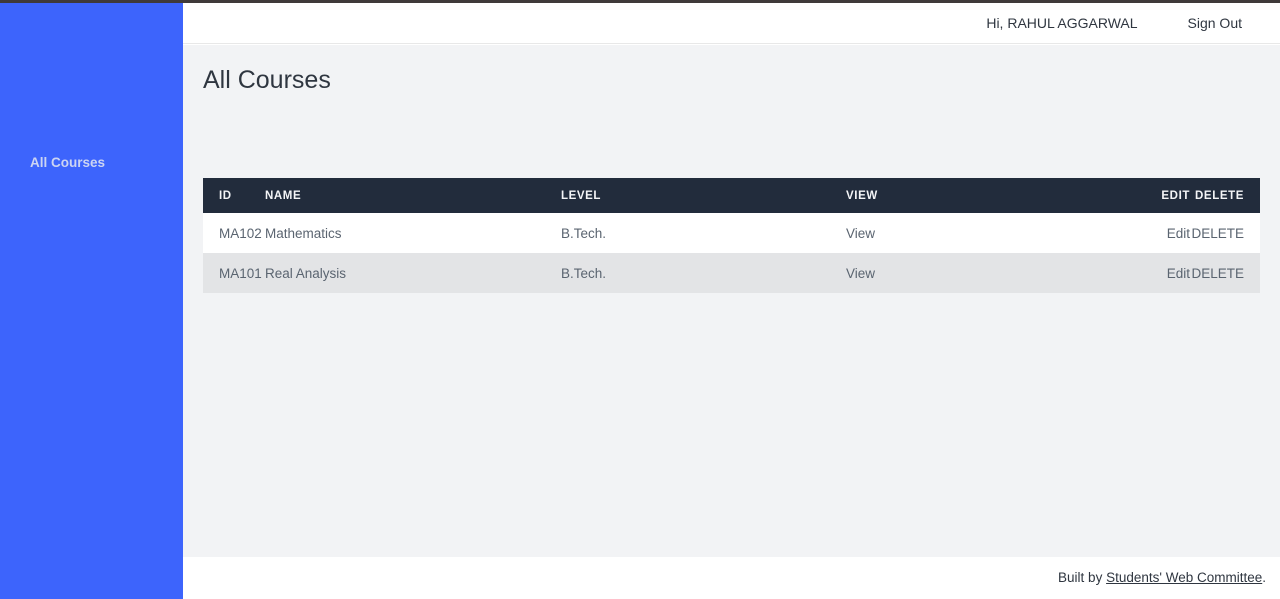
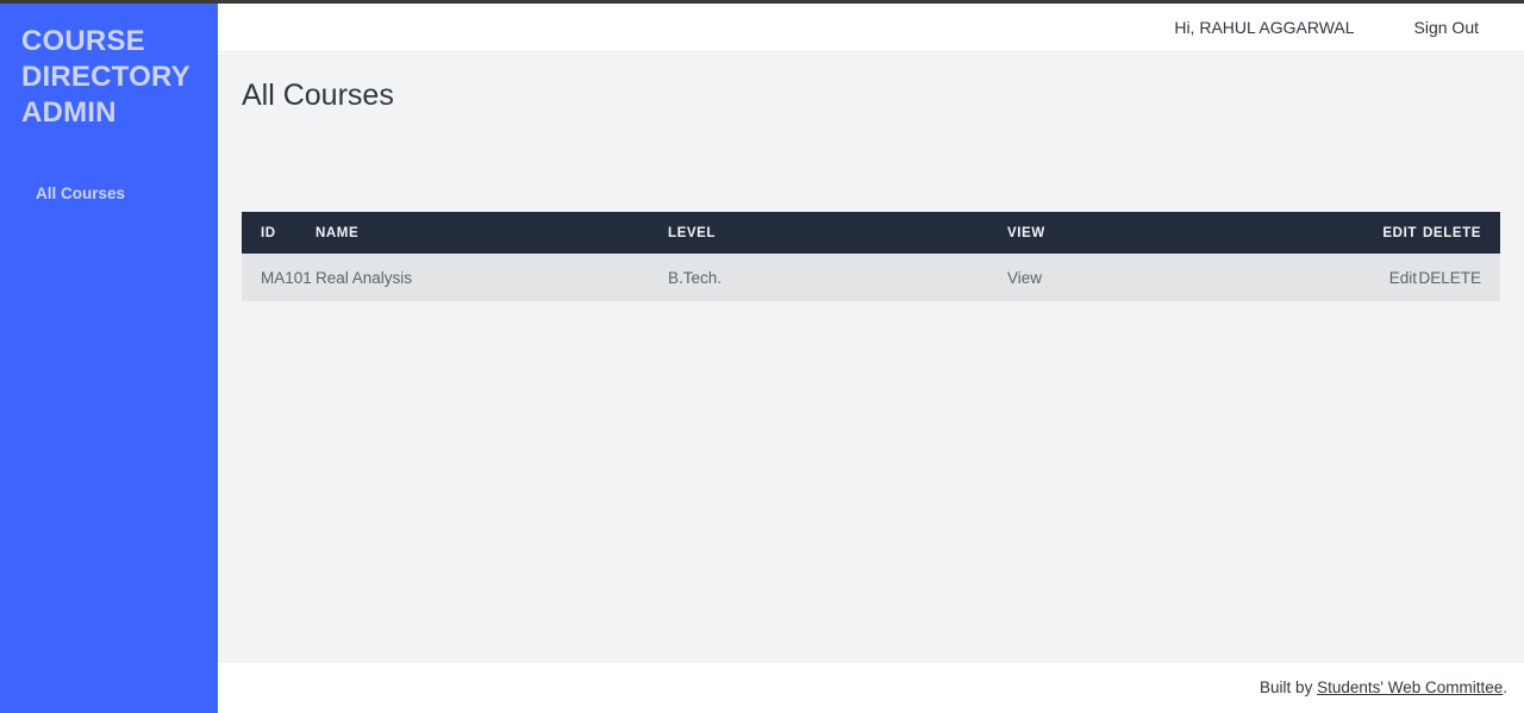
+ COURSE DIRECTORY ADMIN
  All Courses
  Hi, RAHUL AGGARWAL
  Sign Out
  All Courses
  ID	NAME	LEVEL	VIEW	EDIT	DELETE
- MA102	Mathematics	B.Tech.	View	Edit	DELETE
  MA101	Real Analysis	B.Tech.	View	Edit	DELETE
  Built by Students' Web Committee.
